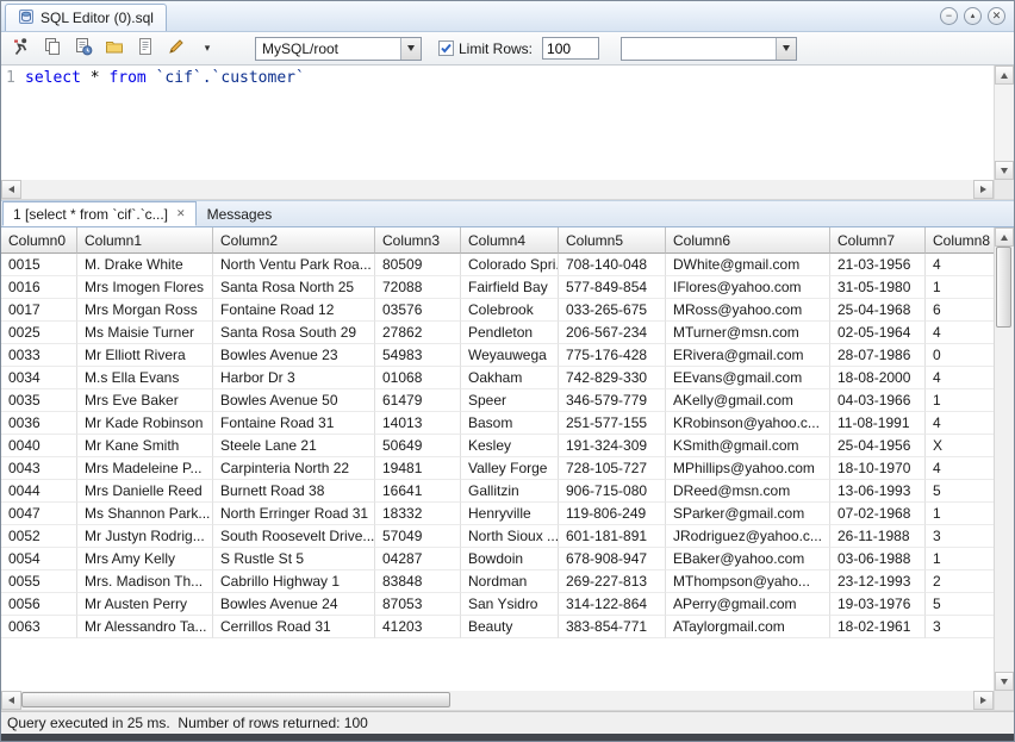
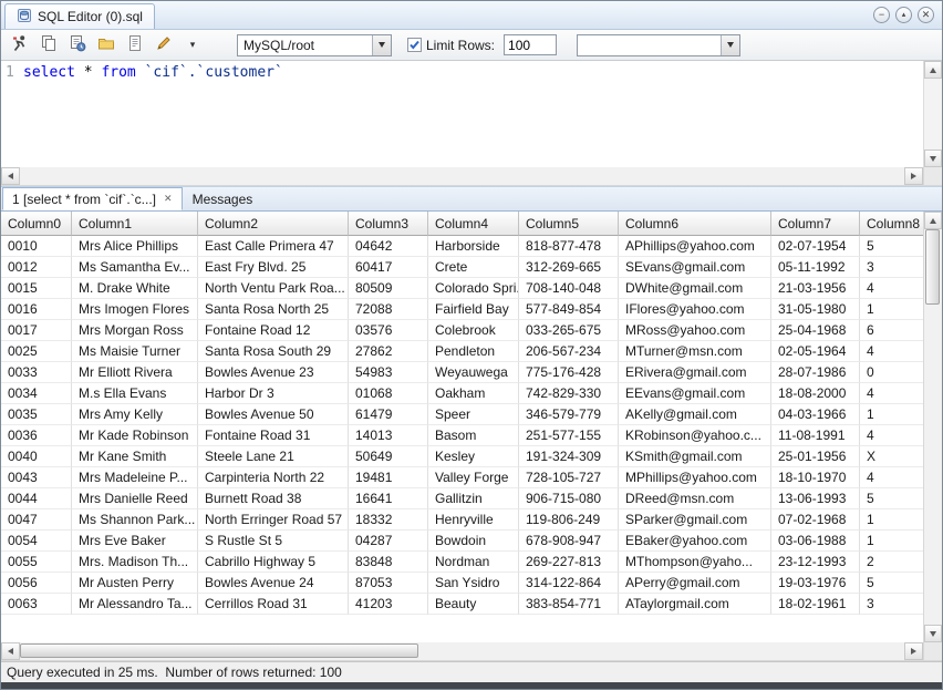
  SQL Editor (0).sql
  −
  ✕
  ▾
  MySQL/root
  Limit Rows:
  100
  1
  select * from `cif`.`customer`
  1 [select * from `cif`.`c...]
  ✕
  Messages
  Column0	Column1	Column2	Column3	Column4	Column5	Column6	Column7	Column8
+ 0010	Mrs Alice Phillips	East Calle Primera 47	04642	Harborside	818-877-478	APhillips@yahoo.com	02-07-1954	5
+ 0012	Ms Samantha Ev...	East Fry Blvd. 25	60417	Crete	312-269-665	SEvans@gmail.com	05-11-1992	3
  0015	M. Drake White	North Ventu Park Roa...	80509	Colorado Spri.	708-140-048	DWhite@gmail.com	21-03-1956	4
  0016	Mrs Imogen Flores	Santa Rosa North 25	72088	Fairfield Bay	577-849-854	IFlores@yahoo.com	31-05-1980	1
  0017	Mrs Morgan Ross	Fontaine Road 12	03576	Colebrook	033-265-675	MRoss@yahoo.com	25-04-1968	6
  0025	Ms Maisie Turner	Santa Rosa South 29	27862	Pendleton	206-567-234	MTurner@msn.com	02-05-1964	4
  0033	Mr Elliott Rivera	Bowles Avenue 23	54983	Weyauwega	775-176-428	ERivera@gmail.com	28-07-1986	0
  0034	M.s Ella Evans	Harbor Dr 3	01068	Oakham	742-829-330	EEvans@gmail.com	18-08-2000	4
- 0035	Mrs Eve Baker	Bowles Avenue 50	61479	Speer	346-579-779	AKelly@gmail.com	04-03-1966	1
+ 0035	Mrs Amy Kelly	Bowles Avenue 50	61479	Speer	346-579-779	AKelly@gmail.com	04-03-1966	1
  0036	Mr Kade Robinson	Fontaine Road 31	14013	Basom	251-577-155	KRobinson@yahoo.c...	11-08-1991	4
- 0040	Mr Kane Smith	Steele Lane 21	50649	Kesley	191-324-309	KSmith@gmail.com	25-04-1956	X
+ 0040	Mr Kane Smith	Steele Lane 21	50649	Kesley	191-324-309	KSmith@gmail.com	25-01-1956	X
  0043	Mrs Madeleine P...	Carpinteria North 22	19481	Valley Forge	728-105-727	MPhillips@yahoo.com	18-10-1970	4
  0044	Mrs Danielle Reed	Burnett Road 38	16641	Gallitzin	906-715-080	DReed@msn.com	13-06-1993	5
- 0047	Ms Shannon Park...	North Erringer Road 31	18332	Henryville	119-806-249	SParker@gmail.com	07-02-1968	1
+ 0047	Ms Shannon Park...	North Erringer Road 57	18332	Henryville	119-806-249	SParker@gmail.com	07-02-1968	1
- 0052	Mr Justyn Rodrig...	South Roosevelt Drive...	57049	North Sioux ...	601-181-891	JRodriguez@yahoo.c...	26-11-1988	3
- 0054	Mrs Amy Kelly	S Rustle St 5	04287	Bowdoin	678-908-947	EBaker@yahoo.com	03-06-1988	1
+ 0054	Mrs Eve Baker	S Rustle St 5	04287	Bowdoin	678-908-947	EBaker@yahoo.com	03-06-1988	1
- 0055	Mrs. Madison Th...	Cabrillo Highway 1	83848	Nordman	269-227-813	MThompson@yaho...	23-12-1993	2
+ 0055	Mrs. Madison Th...	Cabrillo Highway 5	83848	Nordman	269-227-813	MThompson@yaho...	23-12-1993	2
  0056	Mr Austen Perry	Bowles Avenue 24	87053	San Ysidro	314-122-864	APerry@gmail.com	19-03-1976	5
  0063	Mr Alessandro Ta...	Cerrillos Road 31	41203	Beauty	383-854-771	ATaylorgmail.com	18-02-1961	3
  Query executed in 25 ms. Number of rows returned: 100
